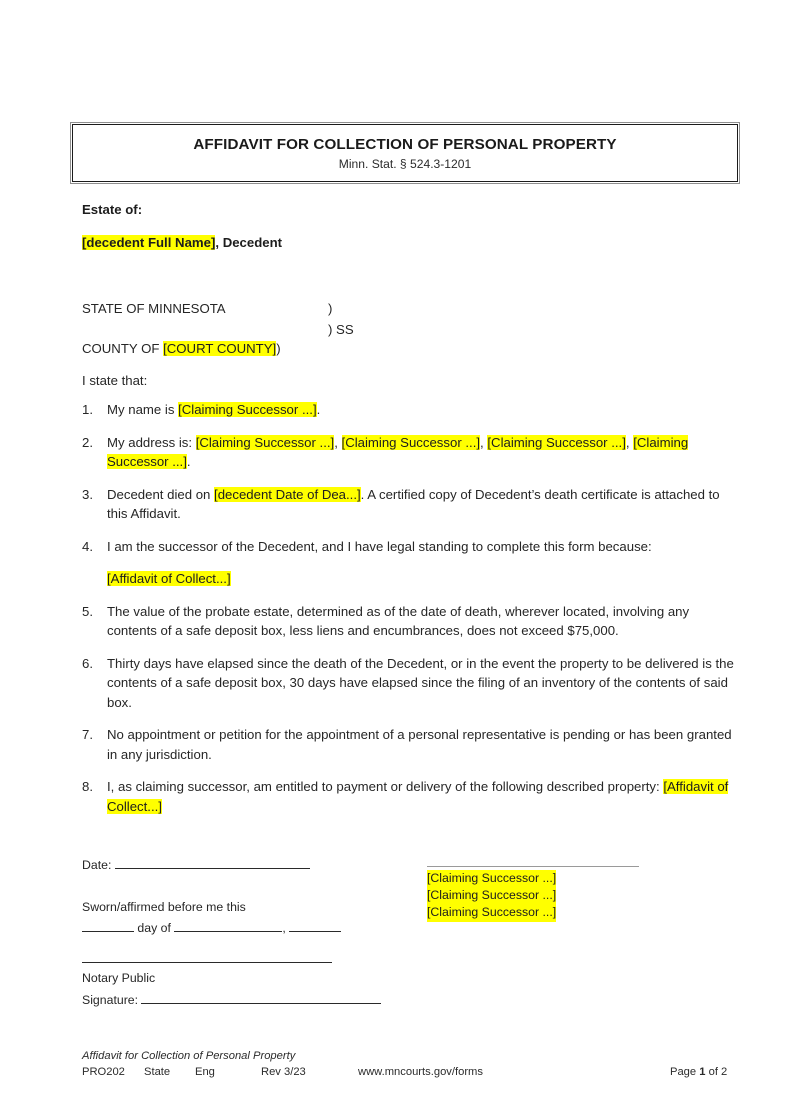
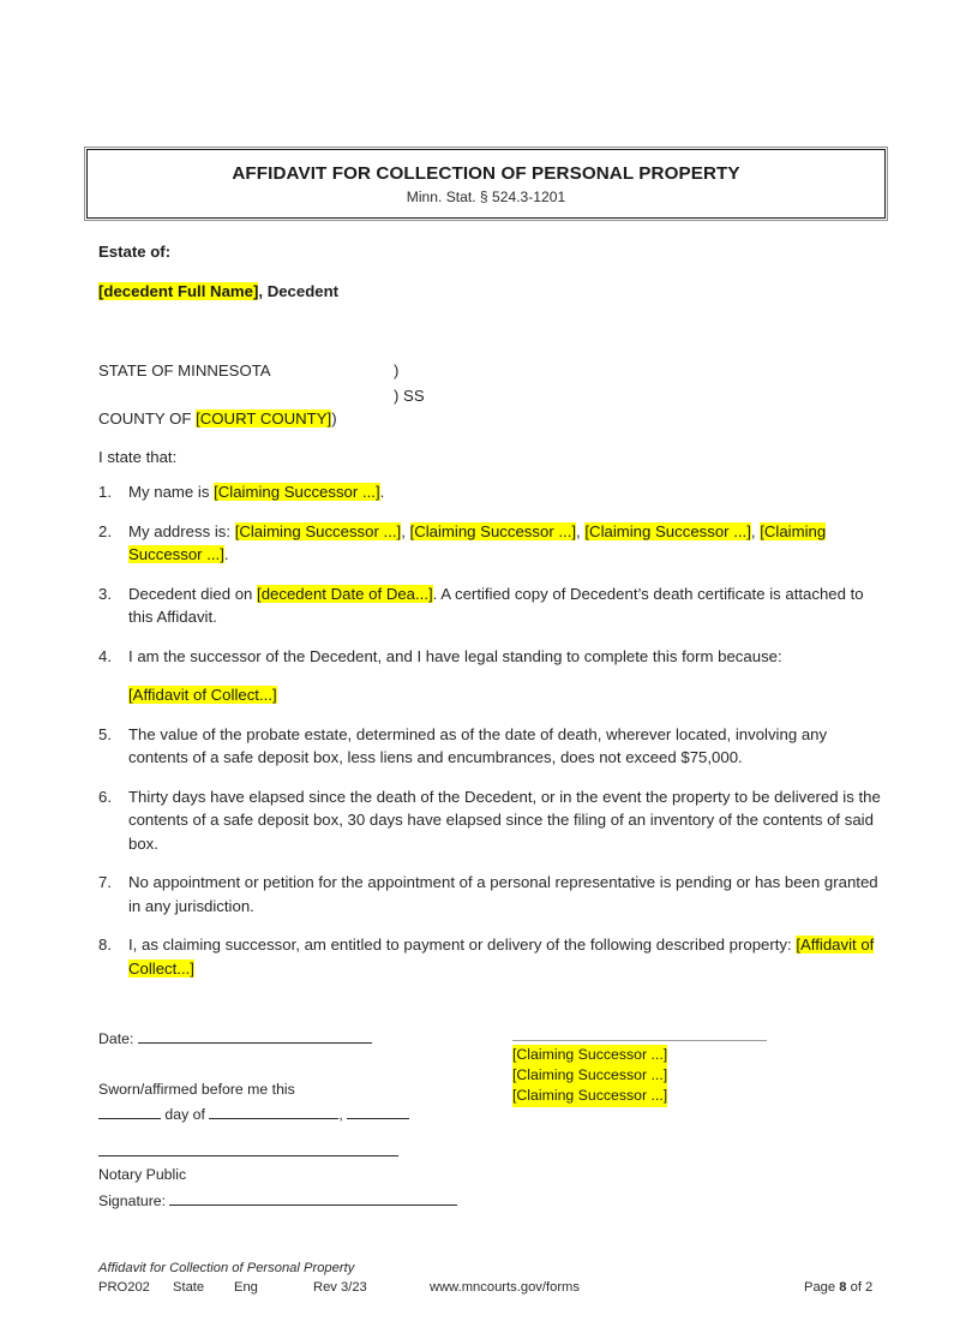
  AFFIDAVIT FOR COLLECTION OF PERSONAL PROPERTY
  Minn. Stat. § 524.3-1201
  Estate of:
  [decedent Full Name], Decedent
  STATE OF MINNESOTA
  )
  ) SS
  COUNTY OF [COURT COUNTY])
  I state that:
  1.
  My name is [Claiming Successor ...].
  2.
  My address is: [Claiming Successor ...], [Claiming Successor ...], [Claiming Successor ...], [Claiming Successor ...].
  3.
  Decedent died on [decedent Date of Dea...]. A certified copy of Decedent’s death certificate is attached to this Affidavit.
  4.
  I am the successor of the Decedent, and I have legal standing to complete this form because:
  [Affidavit of Collect...]
  5.
  The value of the probate estate, determined as of the date of death, wherever located, involving any contents of a safe deposit box, less liens and encumbrances, does not exceed $75,000.
  6.
  Thirty days have elapsed since the death of the Decedent, or in the event the property to be delivered is the contents of a safe deposit box, 30 days have elapsed since the filing of an inventory of the contents of said box.
  7.
  No appointment or petition for the appointment of a personal representative is pending or has been granted in any jurisdiction.
  8.
  I, as claiming successor, am entitled to payment or delivery of the following described property: [Affidavit of Collect...]
  Date:
  Sworn/affirmed before me this
  day of ,
  Notary Public
  Signature:
  [Claiming Successor ...]
  [Claiming Successor ...]
  [Claiming Successor ...]
  Affidavit for Collection of Personal Property
  PRO202 State Eng Rev 3/23
  www.mncourts.gov/forms
- Page 1 of 2
+ Page 8 of 2
